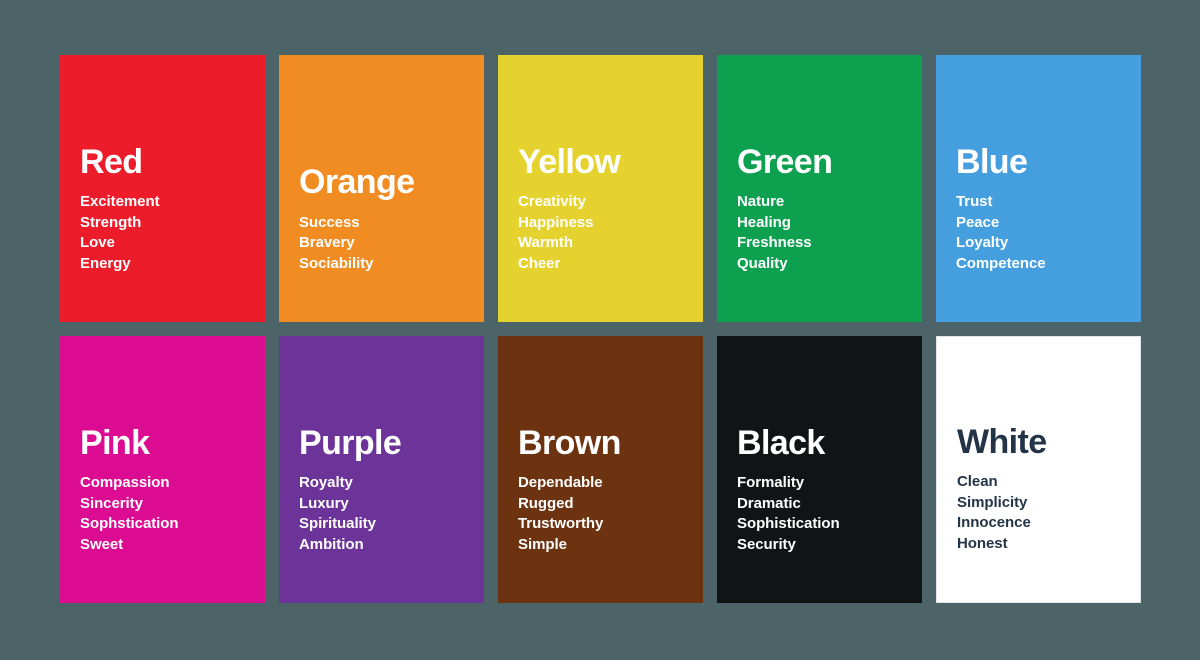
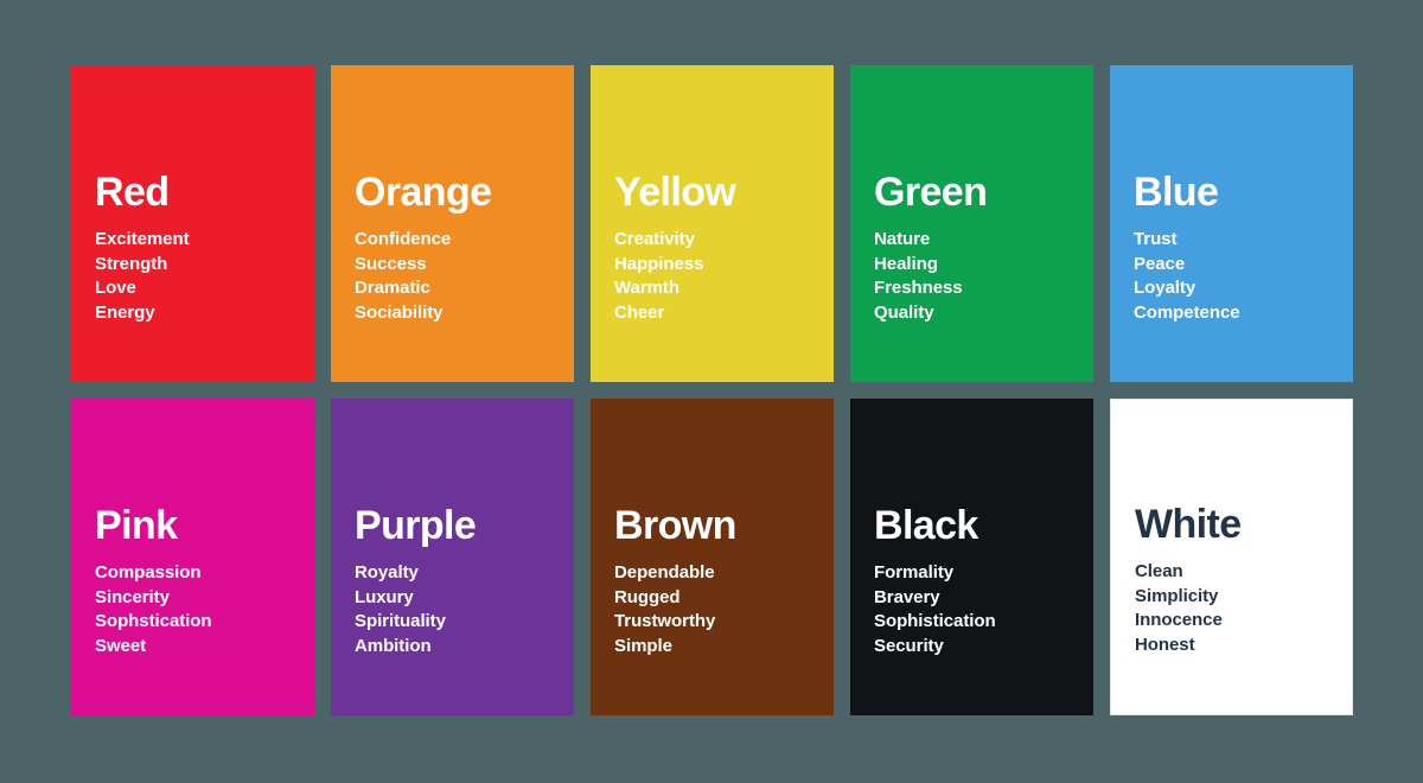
  Red
  Excitement
  Strength
  Love
  Energy
  Orange
+ Confidence
  Success
- Bravery
+ Dramatic
  Sociability
  Yellow
  Creativity
  Happiness
  Warmth
  Cheer
  Green
  Nature
  Healing
  Freshness
  Quality
  Blue
  Trust
  Peace
  Loyalty
  Competence
  Pink
  Compassion
  Sincerity
  Sophstication
  Sweet
  Purple
  Royalty
  Luxury
  Spirituality
  Ambition
  Brown
  Dependable
  Rugged
  Trustworthy
  Simple
  Black
  Formality
- Dramatic
+ Bravery
  Sophistication
  Security
  White
  Clean
  Simplicity
  Innocence
  Honest
